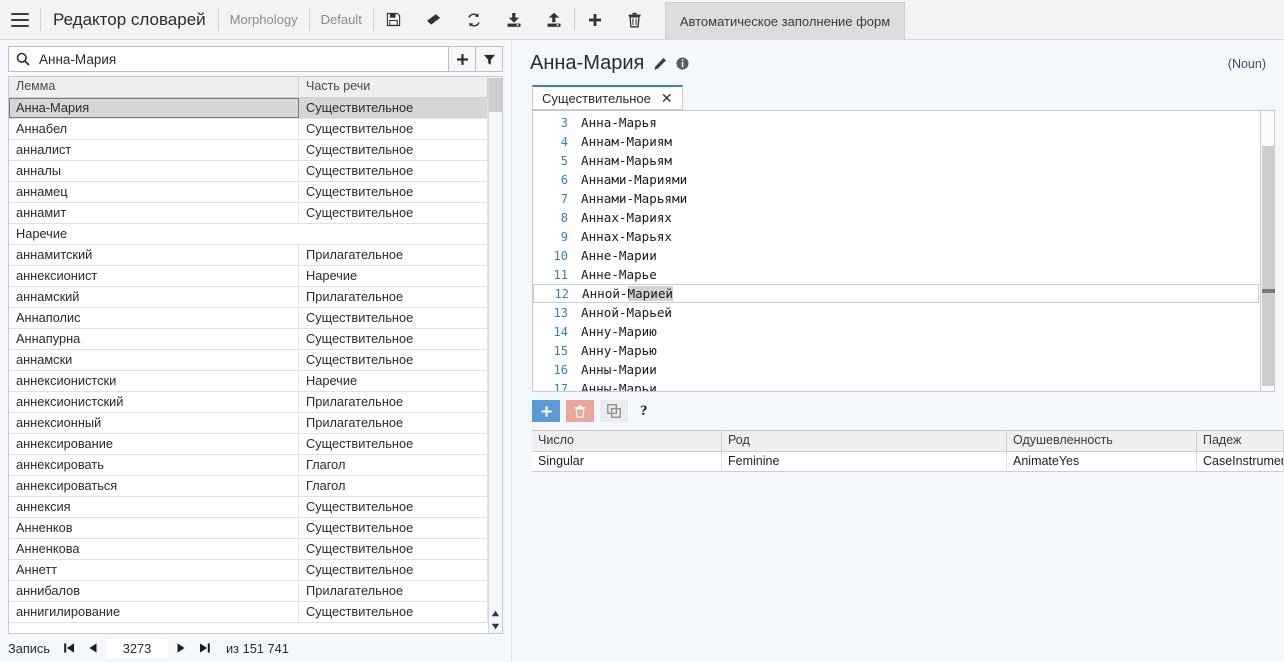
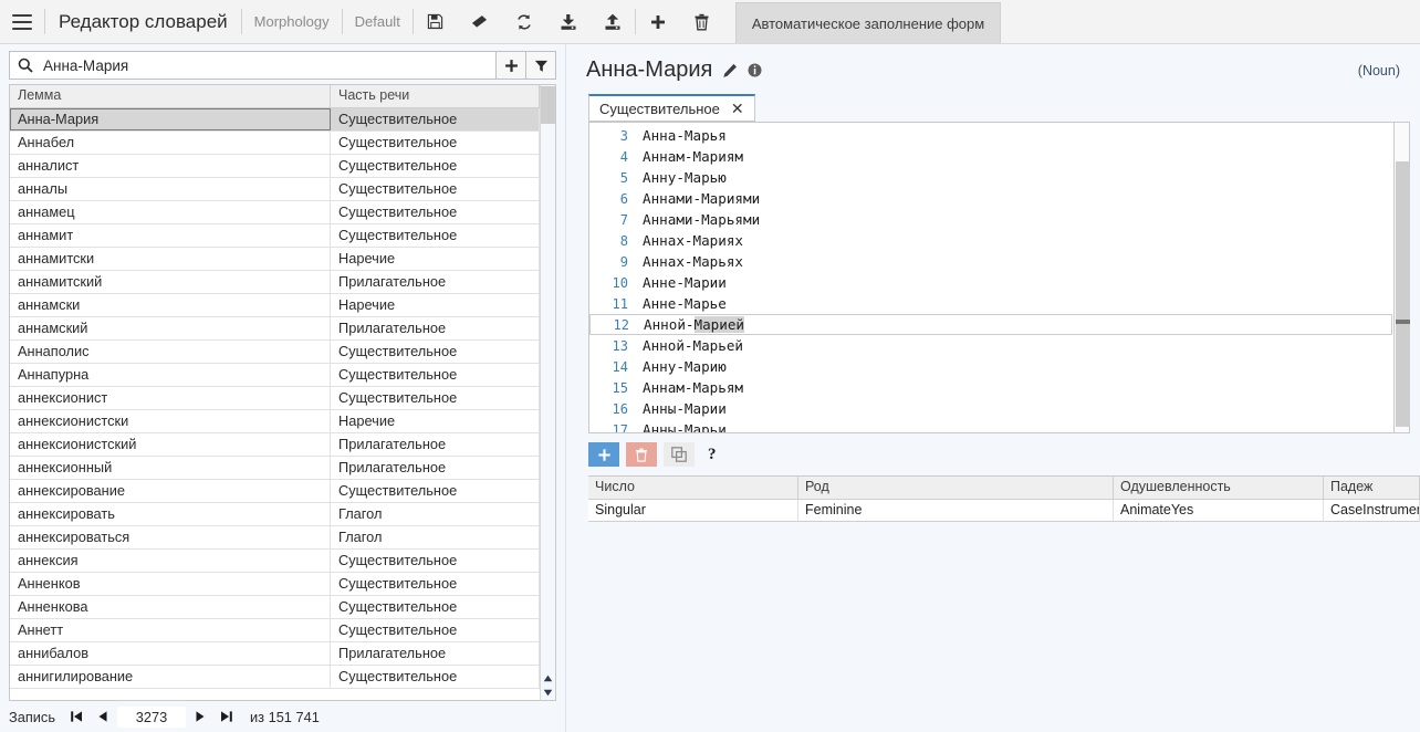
  Редактор словарей
  Morphology
  Default
  Автоматическое заполнение форм
  Анна-Мария
  Лемма
  Часть речи
  Анна-Мария
  Существительное
  Аннабел
  Существительное
  анналист
  Существительное
  анналы
  Существительное
  аннамец
  Существительное
  аннамит
  Существительное
+ аннамитски
  Наречие
  аннамитский
  Прилагательное
- аннексионист
+ аннамски
  Наречие
  аннамский
  Прилагательное
  Аннаполис
  Существительное
  Аннапурна
  Существительное
- аннамски
+ аннексионист
  Существительное
  аннексионистски
  Наречие
  аннексионистский
  Прилагательное
  аннексионный
  Прилагательное
  аннексирование
  Существительное
  аннексировать
  Глагол
  аннексироваться
  Глагол
  аннексия
  Существительное
  Анненков
  Существительное
  Анненкова
  Существительное
  Аннетт
  Существительное
  аннибалов
  Прилагательное
  аннигилирование
  Существительное
  Запись
  3273
  из 151 741
  Анна-Мария
  (Noun)
  Существительное
  ✕
  3
  Анна-Марья
  4
  Аннам-Мариям
  5
- Аннам-Марьям
+ Анну-Марью
  6
  Аннами-Мариями
  7
  Аннами-Марьями
  8
  Аннах-Мариях
  9
  Аннах-Марьях
  10
  Анне-Марии
  11
  Анне-Марье
  12
  Анной-Марией
  13
  Анной-Марьей
  14
  Анну-Марию
  15
- Анну-Марью
+ Аннам-Марьям
  16
  Анны-Марии
  17
  Анны-Марьи
  ?
  Число
  Род
  Одушевленность
  Падеж
  Singular
  Feminine
  AnimateYes
  CaseInstrume
